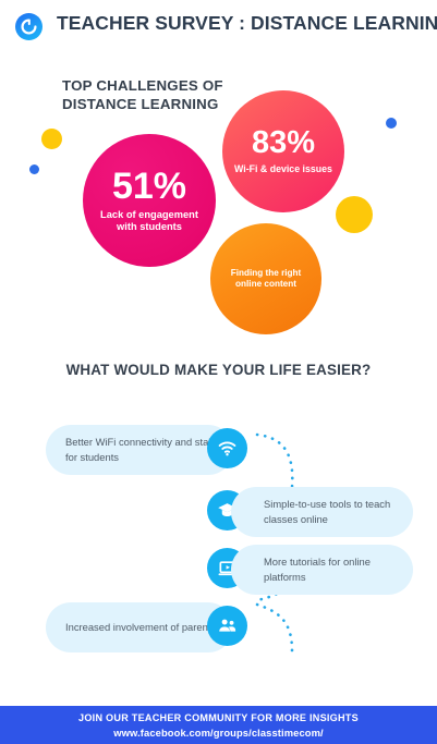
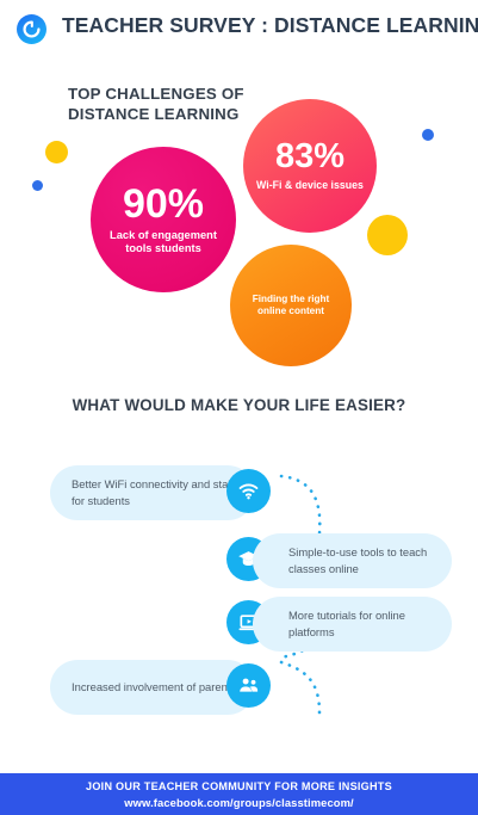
  TEACHER SURVEY : DISTANCE LEARNIN
  TOP CHALLENGES OF
  DISTANCE LEARNING
  83%
  Wi-Fi & device issues
- 51%
+ 90%
- Lack of engagement with students
+ Lack of engagement tools students
  Finding the right online content
  WHAT WOULD MAKE YOUR LIFE EASIER?
  Better WiFi connectivity and sta for students
  Simple-to-use tools to teach classes online
  More tutorials for online platforms
  Increased involvement of paren
  JOIN OUR TEACHER COMMUNITY FOR MORE INSIGHTS
  www.facebook.com/groups/classtimecom/
